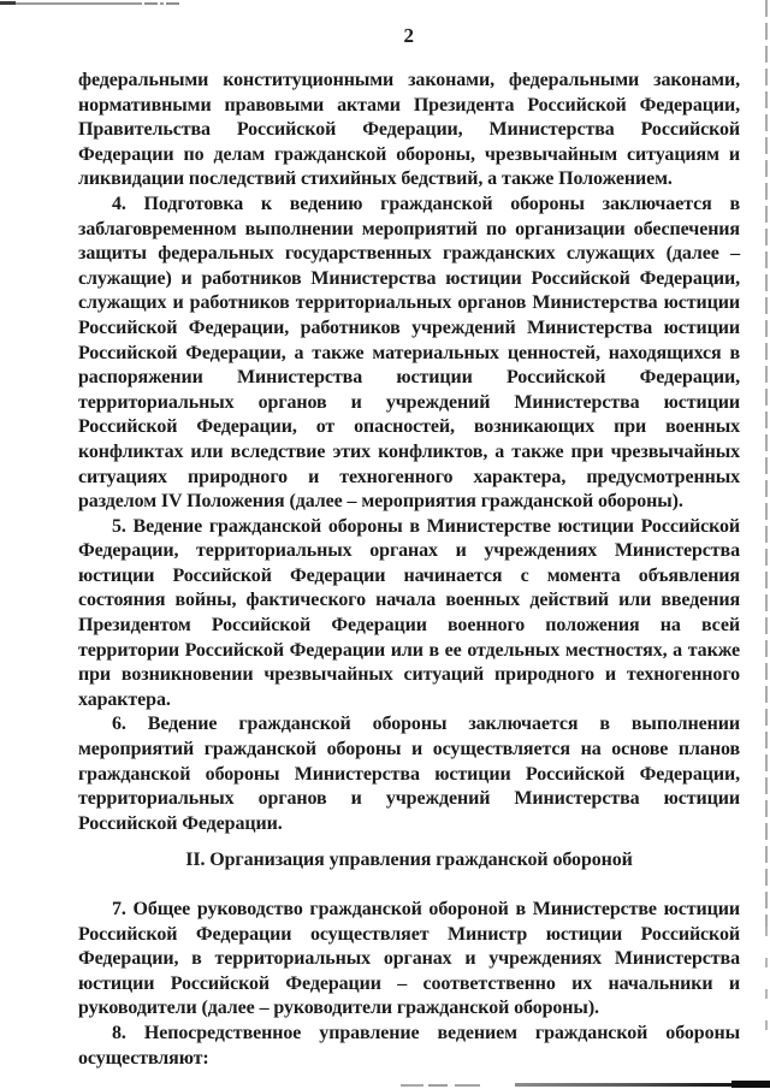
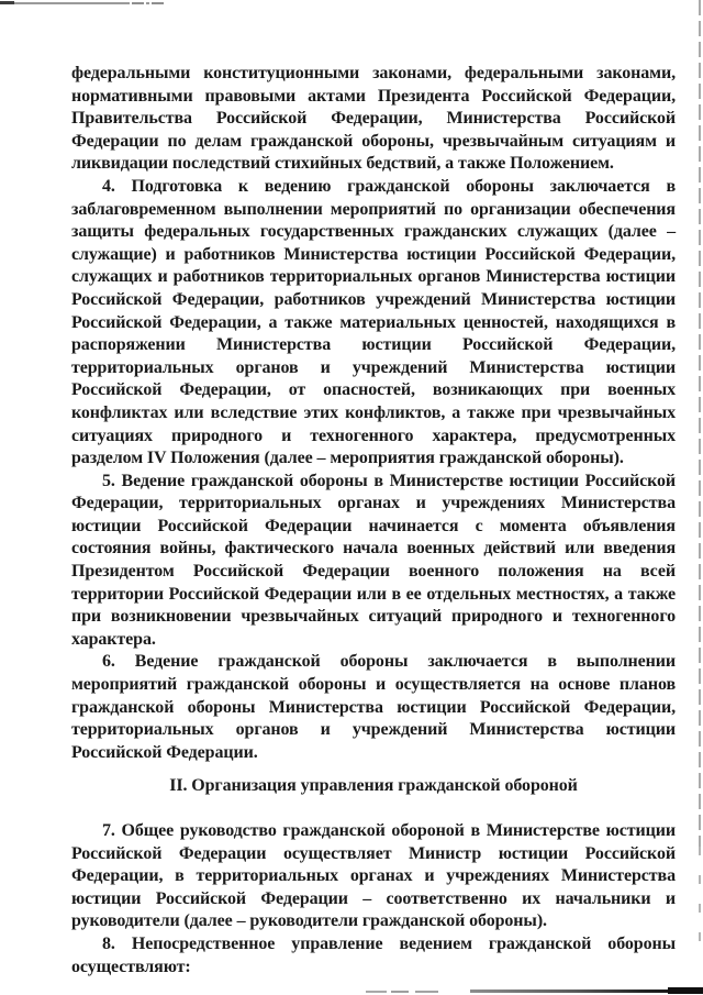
- 2
  федеральными конституционными законами, федеральными законами, нормативными правовыми актами Президента Российской Федерации, Правительства Российской Федерации, Министерства Российской Федерации по делам гражданской обороны, чрезвычайным ситуациям и ликвидации последствий стихийных бедствий, а также Положением.
  4. Подготовка к ведению гражданской обороны заключается в заблаговременном выполнении мероприятий по организации обеспечения защиты федеральных государственных гражданских служащих (далее – служащие) и работников Министерства юстиции Российской Федерации, служащих и работников территориальных органов Министерства юстиции Российской Федерации, работников учреждений Министерства юстиции Российской Федерации, а также материальных ценностей, находящихся в распоряжении Министерства юстиции Российской Федерации, территориальных органов и учреждений Министерства юстиции Российской Федерации, от опасностей, возникающих при военных конфликтах или вследствие этих конфликтов, а также при чрезвычайных ситуациях природного и техногенного характера, предусмотренных разделом IV Положения (далее – мероприятия гражданской обороны).
  5. Ведение гражданской обороны в Министерстве юстиции Российской Федерации, территориальных органах и учреждениях Министерства юстиции Российской Федерации начинается с момента объявления состояния войны, фактического начала военных действий или введения Президентом Российской Федерации военного положения на всей территории Российской Федерации или в ее отдельных местностях, а также при возникновении чрезвычайных ситуаций природного и техногенного характера.
  6. Ведение гражданской обороны заключается в выполнении мероприятий гражданской обороны и осуществляется на основе планов гражданской обороны Министерства юстиции Российской Федерации, территориальных органов и учреждений Министерства юстиции Российской Федерации.
  II. Организация управления гражданской обороной
  7. Общее руководство гражданской обороной в Министерстве юстиции Российской Федерации осуществляет Министр юстиции Российской Федерации, в территориальных органах и учреждениях Министерства юстиции Российской Федерации – соответственно их начальники и руководители (далее – руководители гражданской обороны).
  8. Непосредственное управление ведением гражданской обороны осуществляют:
